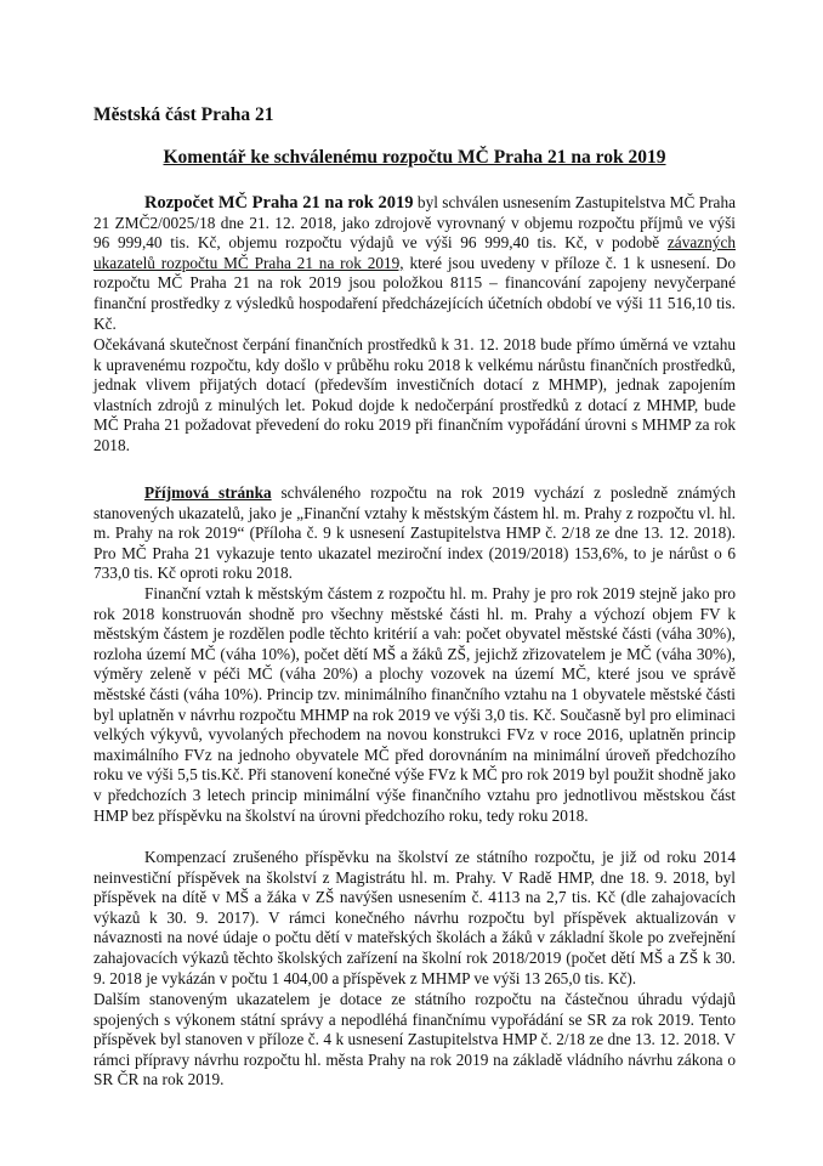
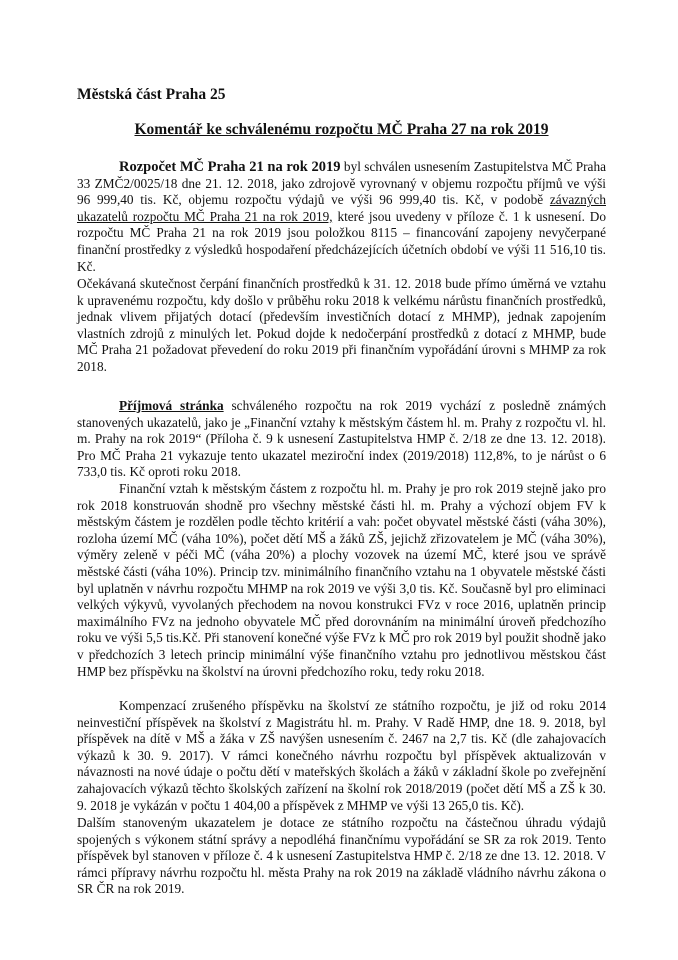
- Městská část Praha 21
+ Městská část Praha 25
- Komentář ke schválenému rozpočtu MČ Praha 21 na rok 2019
+ Komentář ke schválenému rozpočtu MČ Praha 27 na rok 2019
- Rozpočet MČ Praha 21 na rok 2019 byl schválen usnesením Zastupitelstva MČ Praha 21 ZMČ2/0025/18 dne 21. 12. 2018, jako zdrojově vyrovnaný v objemu rozpočtu příjmů ve výši 96 999,40 tis. Kč, objemu rozpočtu výdajů ve výši 96 999,40 tis. Kč, v podobě závazných ukazatelů rozpočtu MČ Praha 21 na rok 2019, které jsou uvedeny v příloze č. 1 k usnesení. Do rozpočtu MČ Praha 21 na rok 2019 jsou položkou 8115 – financování zapojeny nevyčerpané finanční prostředky z výsledků hospodaření předcházejících účetních období ve výši 11 516,10 tis. Kč.
+ Rozpočet MČ Praha 21 na rok 2019 byl schválen usnesením Zastupitelstva MČ Praha 33 ZMČ2/0025/18 dne 21. 12. 2018, jako zdrojově vyrovnaný v objemu rozpočtu příjmů ve výši 96 999,40 tis. Kč, objemu rozpočtu výdajů ve výši 96 999,40 tis. Kč, v podobě závazných ukazatelů rozpočtu MČ Praha 21 na rok 2019, které jsou uvedeny v příloze č. 1 k usnesení. Do rozpočtu MČ Praha 21 na rok 2019 jsou položkou 8115 – financování zapojeny nevyčerpané finanční prostředky z výsledků hospodaření předcházejících účetních období ve výši 11 516,10 tis. Kč.
  Očekávaná skutečnost čerpání finančních prostředků k 31. 12. 2018 bude přímo úměrná ve vztahu k upravenému rozpočtu, kdy došlo v průběhu roku 2018 k velkému nárůstu finančních prostředků, jednak vlivem přijatých dotací (především investičních dotací z MHMP), jednak zapojením vlastních zdrojů z minulých let. Pokud dojde k nedočerpání prostředků z dotací z MHMP, bude MČ Praha 21 požadovat převedení do roku 2019 při finančním vypořádání úrovni s MHMP za rok 2018.
- Příjmová stránka schváleného rozpočtu na rok 2019 vychází z posledně známých stanovených ukazatelů, jako je „Finanční vztahy k městským částem hl. m. Prahy z rozpočtu vl. hl. m. Prahy na rok 2019“ (Příloha č. 9 k usnesení Zastupitelstva HMP č. 2/18 ze dne 13. 12. 2018). Pro MČ Praha 21 vykazuje tento ukazatel meziroční index (2019/2018) 153,6%, to je nárůst o 6 733,0 tis. Kč oproti roku 2018.
+ Příjmová stránka schváleného rozpočtu na rok 2019 vychází z posledně známých stanovených ukazatelů, jako je „Finanční vztahy k městským částem hl. m. Prahy z rozpočtu vl. hl. m. Prahy na rok 2019“ (Příloha č. 9 k usnesení Zastupitelstva HMP č. 2/18 ze dne 13. 12. 2018). Pro MČ Praha 21 vykazuje tento ukazatel meziroční index (2019/2018) 112,8%, to je nárůst o 6 733,0 tis. Kč oproti roku 2018.
  Finanční vztah k městským částem z rozpočtu hl. m. Prahy je pro rok 2019 stejně jako pro rok 2018 konstruován shodně pro všechny městské části hl. m. Prahy a výchozí objem FV k městským částem je rozdělen podle těchto kritérií a vah: počet obyvatel městské části (váha 30%), rozloha území MČ (váha 10%), počet dětí MŠ a žáků ZŠ, jejichž zřizovatelem je MČ (váha 30%), výměry zeleně v péči MČ (váha 20%) a plochy vozovek na území MČ, které jsou ve správě městské části (váha 10%). Princip tzv. minimálního finančního vztahu na 1 obyvatele městské části byl uplatněn v návrhu rozpočtu MHMP na rok 2019 ve výši 3,0 tis. Kč. Současně byl pro eliminaci velkých výkyvů, vyvolaných přechodem na novou konstrukci FVz v roce 2016, uplatněn princip maximálního FVz na jednoho obyvatele MČ před dorovnáním na minimální úroveň předchozího roku ve výši 5,5 tis.Kč. Při stanovení konečné výše FVz k MČ pro rok 2019 byl použit shodně jako v předchozích 3 letech princip minimální výše finančního vztahu pro jednotlivou městskou část HMP bez příspěvku na školství na úrovni předchozího roku, tedy roku 2018.
- Kompenzací zrušeného příspěvku na školství ze státního rozpočtu, je již od roku 2014 neinvestiční příspěvek na školství z Magistrátu hl. m. Prahy. V Radě HMP, dne 18. 9. 2018, byl příspěvek na dítě v MŠ a žáka v ZŠ navýšen usnesením č. 4113 na 2,7 tis. Kč (dle zahajovacích výkazů k 30. 9. 2017). V rámci konečného návrhu rozpočtu byl příspěvek aktualizován v návaznosti na nové údaje o počtu dětí v mateřských školách a žáků v základní škole po zveřejnění zahajovacích výkazů těchto školských zařízení na školní rok 2018/2019 (počet dětí MŠ a ZŠ k 30. 9. 2018 je vykázán v počtu 1 404,00 a příspěvek z MHMP ve výši 13 265,0 tis. Kč).
+ Kompenzací zrušeného příspěvku na školství ze státního rozpočtu, je již od roku 2014 neinvestiční příspěvek na školství z Magistrátu hl. m. Prahy. V Radě HMP, dne 18. 9. 2018, byl příspěvek na dítě v MŠ a žáka v ZŠ navýšen usnesením č. 2467 na 2,7 tis. Kč (dle zahajovacích výkazů k 30. 9. 2017). V rámci konečného návrhu rozpočtu byl příspěvek aktualizován v návaznosti na nové údaje o počtu dětí v mateřských školách a žáků v základní škole po zveřejnění zahajovacích výkazů těchto školských zařízení na školní rok 2018/2019 (počet dětí MŠ a ZŠ k 30. 9. 2018 je vykázán v počtu 1 404,00 a příspěvek z MHMP ve výši 13 265,0 tis. Kč).
  Dalším stanoveným ukazatelem je dotace ze státního rozpočtu na částečnou úhradu výdajů spojených s výkonem státní správy a nepodléhá finančnímu vypořádání se SR za rok 2019. Tento příspěvek byl stanoven v příloze č. 4 k usnesení Zastupitelstva HMP č. 2/18 ze dne 13. 12. 2018. V rámci přípravy návrhu rozpočtu hl. města Prahy na rok 2019 na základě vládního návrhu zákona o SR ČR na rok 2019.
